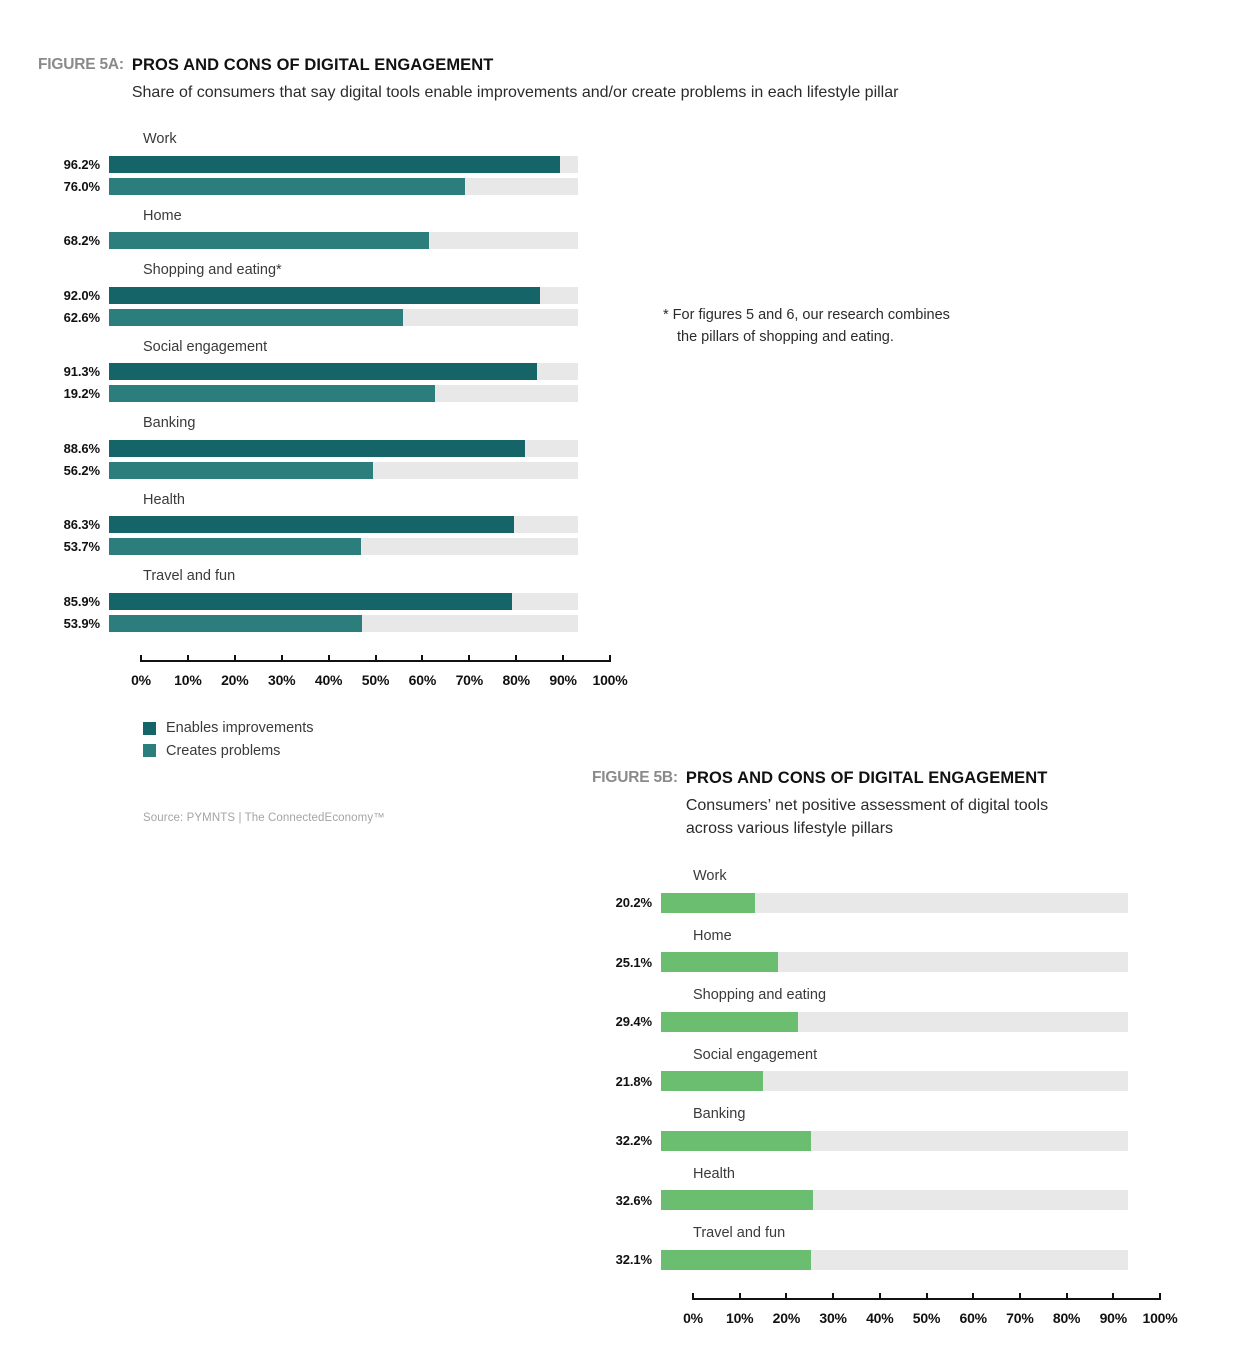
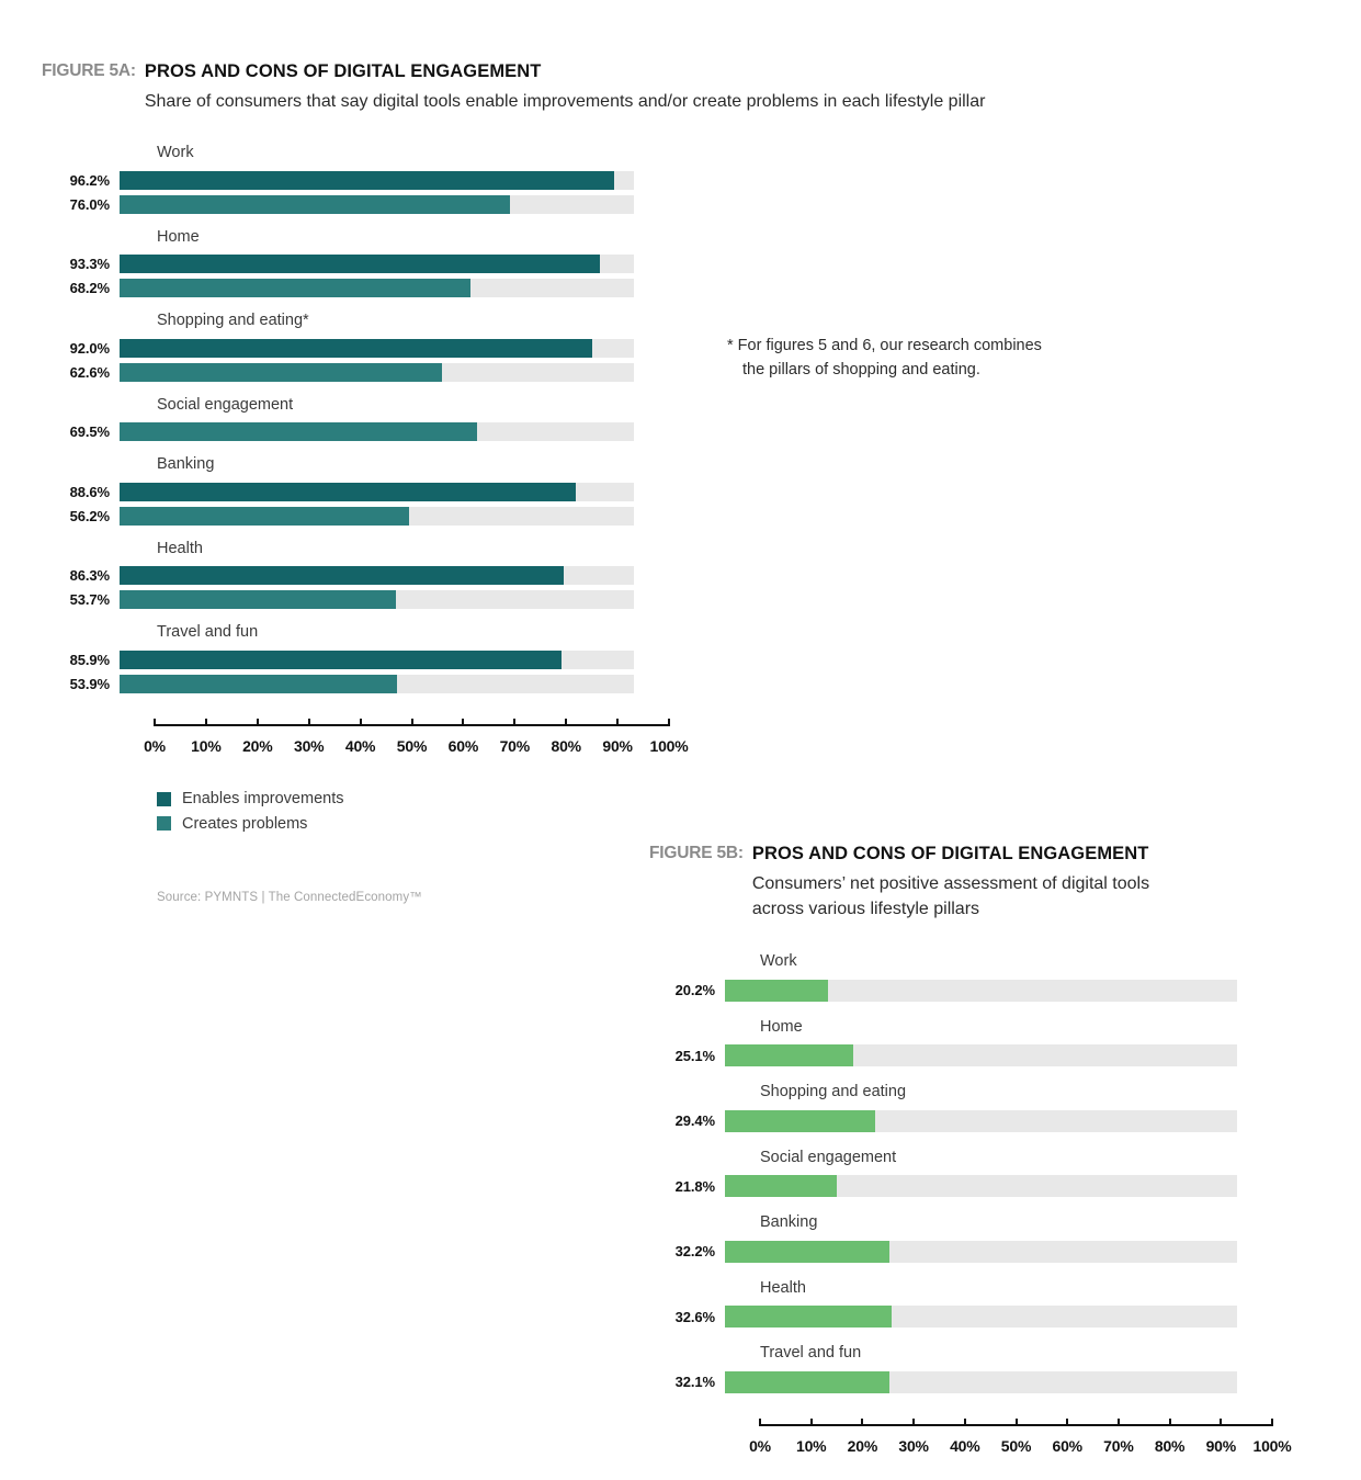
  FIGURE 5A:
  PROS AND CONS OF DIGITAL ENGAGEMENT
  Share of consumers that say digital tools enable improvements and/or create problems in each lifestyle pillar
  Work
  96.2%
  76.0%
  Home
+ 93.3%
  68.2%
  Shopping and eating*
  92.0%
  62.6%
  Social engagement
- 91.3%
- 19.2%
+ 69.5%
  Banking
  88.6%
  56.2%
  Health
  86.3%
  53.7%
  Travel and fun
  85.9%
  53.9%
  0%
  10%
  20%
  30%
  40%
  50%
  60%
  70%
  80%
  90%
  100%
  Enables improvements
  Creates problems
  * For figures 5 and 6, our research combines
  the pillars of shopping and eating.
  Source: PYMNTS | The ConnectedEconomy™
  FIGURE 5B:
  PROS AND CONS OF DIGITAL ENGAGEMENT
  Consumers’ net positive assessment of digital tools
  across various lifestyle pillars
  Work
  20.2%
  Home
  25.1%
  Shopping and eating
  29.4%
  Social engagement
  21.8%
  Banking
  32.2%
  Health
  32.6%
  Travel and fun
  32.1%
  0%
  10%
  20%
  30%
  40%
  50%
  60%
  70%
  80%
  90%
  100%
